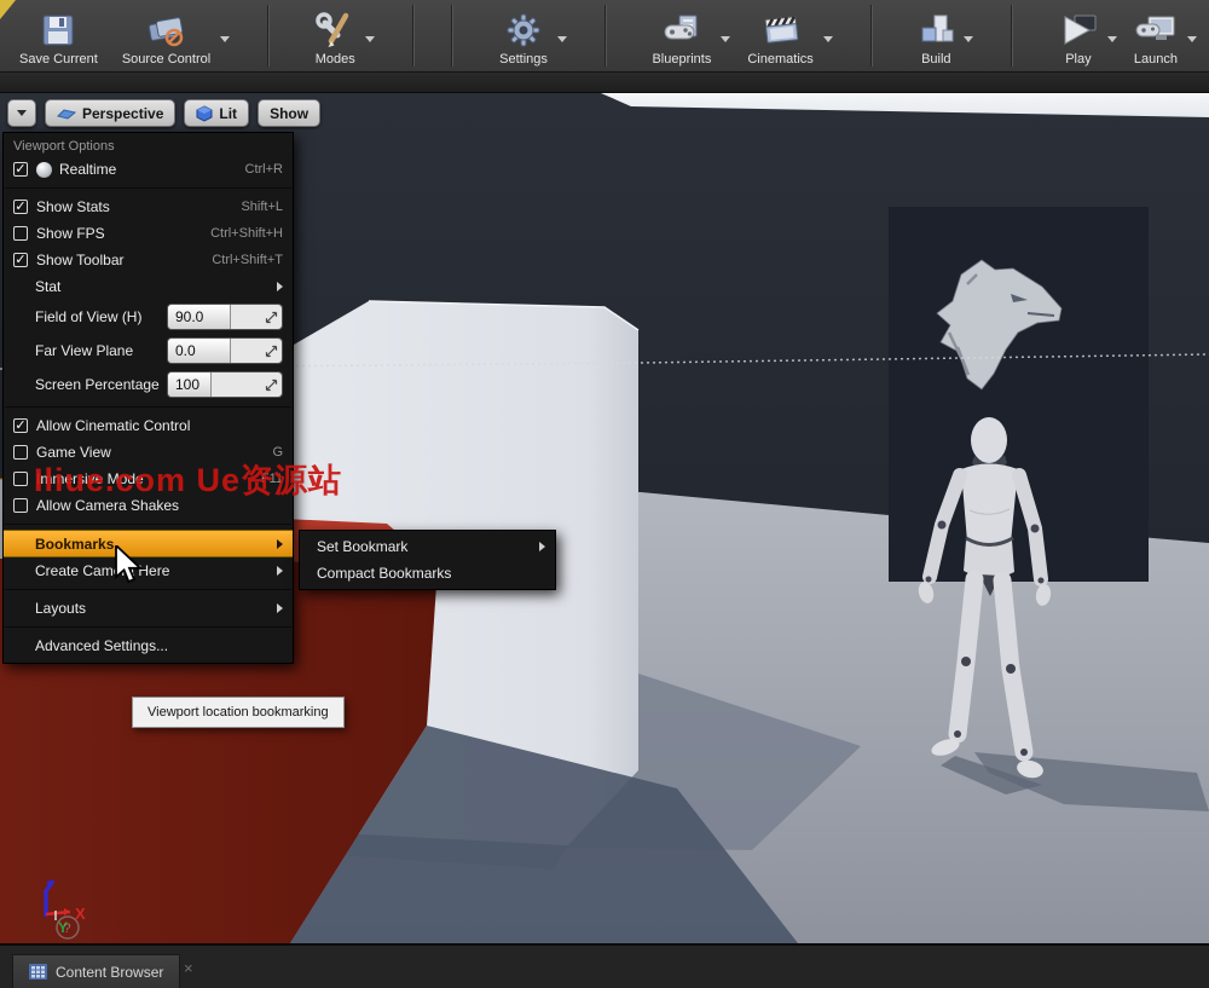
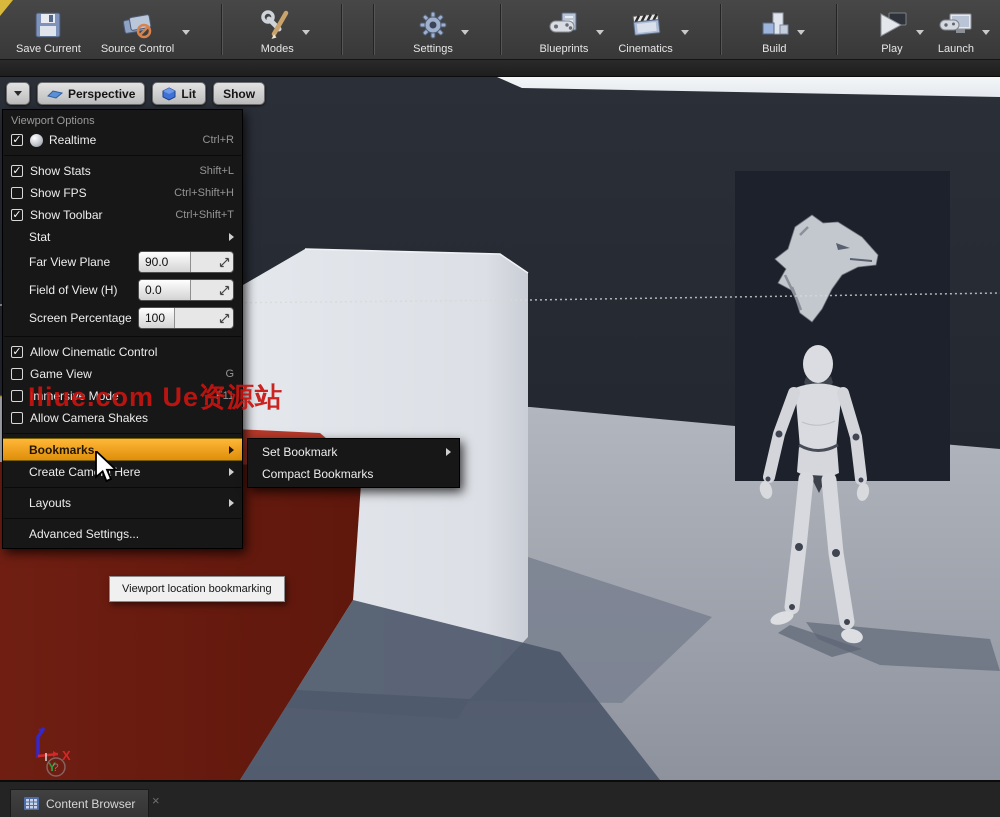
  Save Current
  Source Control
  Modes
  Settings
  Blueprints
  Cinematics
  Build
  Play
  Launch
  X
  Y
  ?
  Perspective
  Lit
  Show
  Viewport Options
  ✓
  Realtime
  Ctrl+R
  ✓
  Show Stats
  Shift+L
  Show FPS
  Ctrl+Shift+H
  ✓
  Show Toolbar
  Ctrl+Shift+T
  Stat
- Field of View (H)
+ Far View Plane
  90.0
- Far View Plane
+ Field of View (H)
  0.0
  Screen Percentage
  100
  ✓
  Allow Cinematic Control
  Game View
  G
  Immersive Mode
  F11
  Allow Camera Shakes
  Bookmarks
  Create Cam Here
  Layouts
  Advanced Settings...
  Set Bookmark
  Compact Bookmarks
  Viewport location bookmarking
  Iliue.com Ue资源站
  Content Browser
  ×
